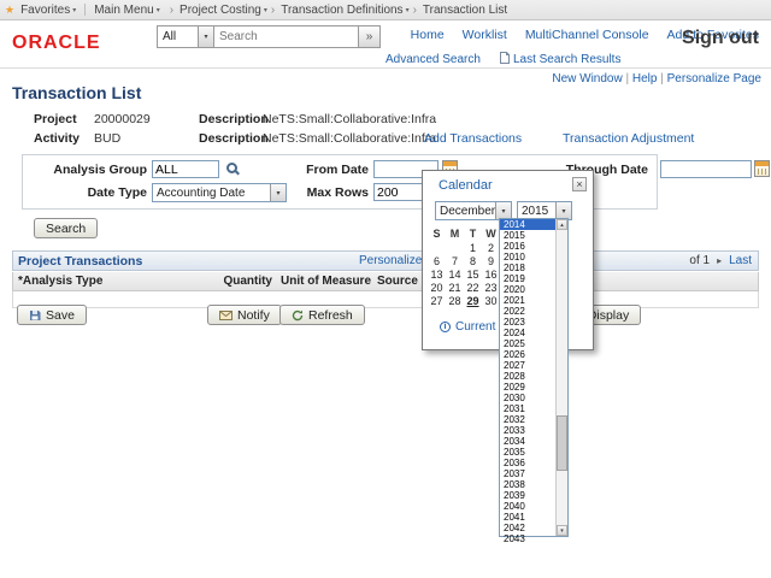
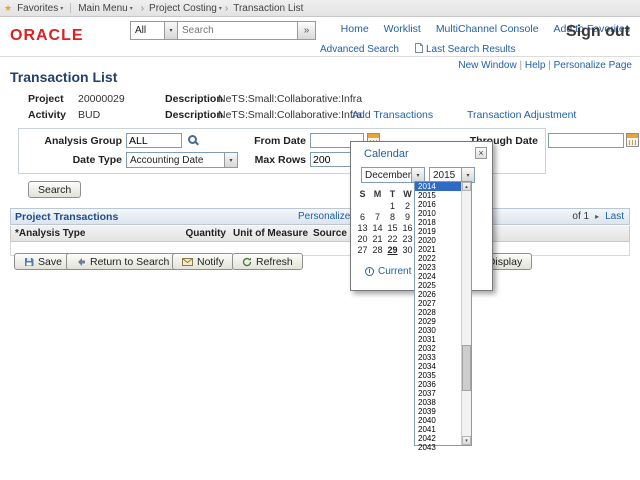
  Favorites
  Main Menu
  Project Costing
- Transaction Definitions
  Transaction List
  ORACLE
  All
  Search
  »
  Advanced Search
  Last Search Results
  Home
  Worklist
  MultiChannel Console
  Add to Favorites
  Sign out
  New Window Help Personalize Page
  Transaction List
  Project
  20000029
  Description
  NeTS:Small:Collaborative:Infra
  Activity
  BUD
  Description
  NeTS:Small:Collaborative:Infra
  Add Transactions
  Transaction Adjustment
  Analysis Group
  ALL
  From Date
  Date Type
  Accounting Date
  Max Rows
  200
  Search
  Project Transactions
  Personalize
  of 1
  Last
  *Analysis Type
  Quantity
  Unit of Measure
  Source
  Save
+ Return to Search
  Notify
  Refresh
  Calendar
  ×
  December
  2015
  S
  M
  T
  W
  1
  2
  6
  7
  8
  9
  13
  14
  15
  16
  20
  21
  22
  23
  27
  28
  29
  30
  2014
  2015
  2016
  2010
  2018
  2019
  2020
  2021
  2022
  2023
  2024
  2025
  2026
  2027
  2028
  2029
  2030
  2031
  2032
  2033
  2034
  2035
  2036
  2037
  2038
  2039
  2040
  2041
  2042
  2043
